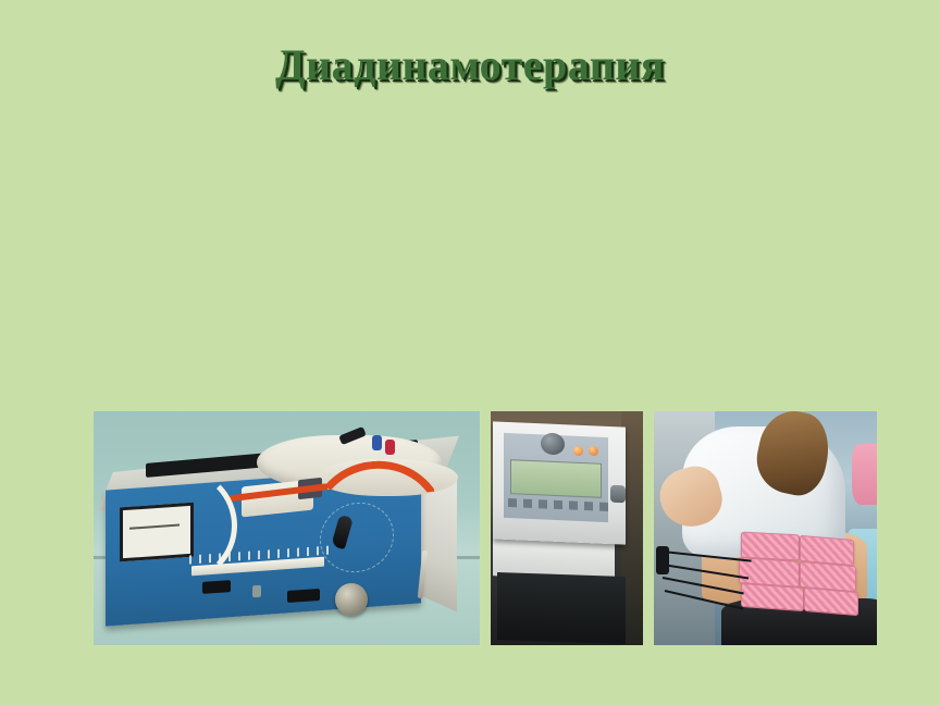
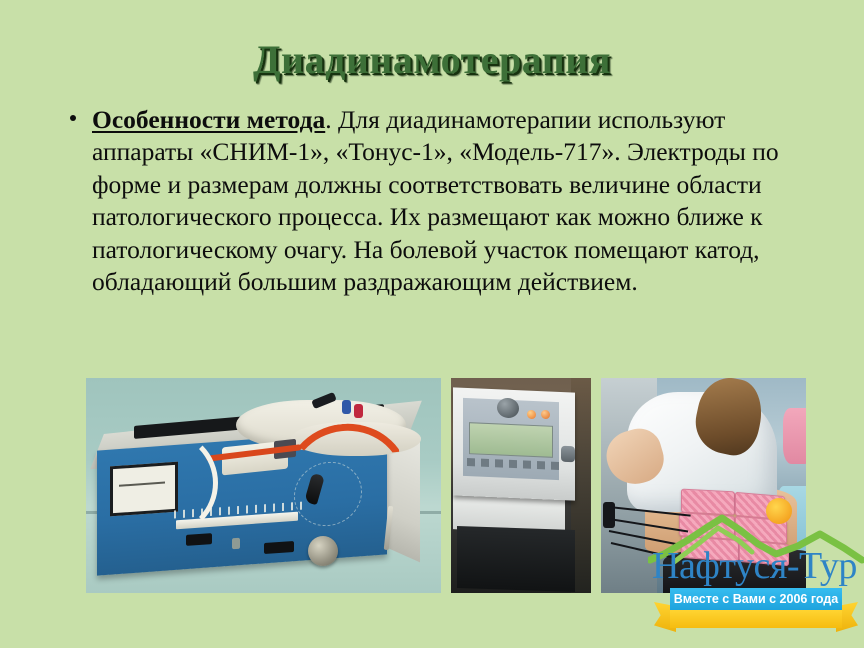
  Диадинамотерапия
+ Особенности метода. Для диадинамотерапии используют аппараты «СНИМ-1», «Тонус-1», «Модель-717». Электроды по форме и размерам должны соответствовать величине области патологического процесса. Их размещают как можно ближе к патологическому очагу. На болевой участок помещают катод, обладающий большим раздражающим действием.
+ Нафтуся-Тур
+ Вместе с Вами с 2006 года
